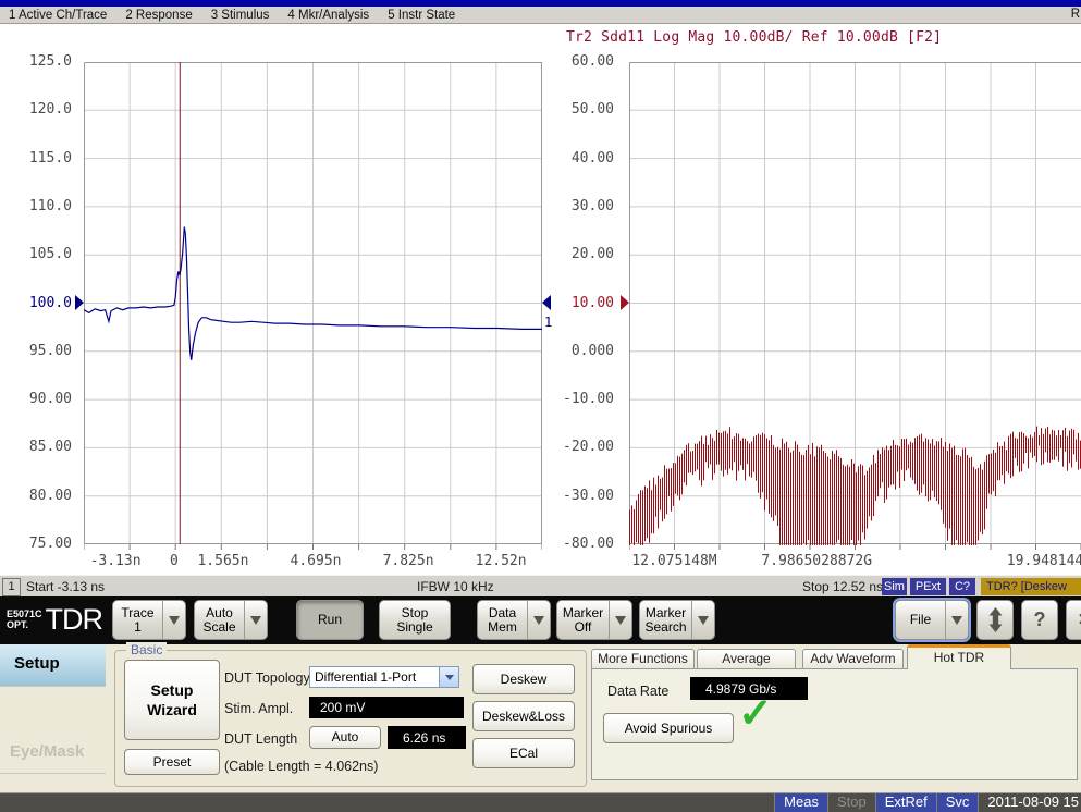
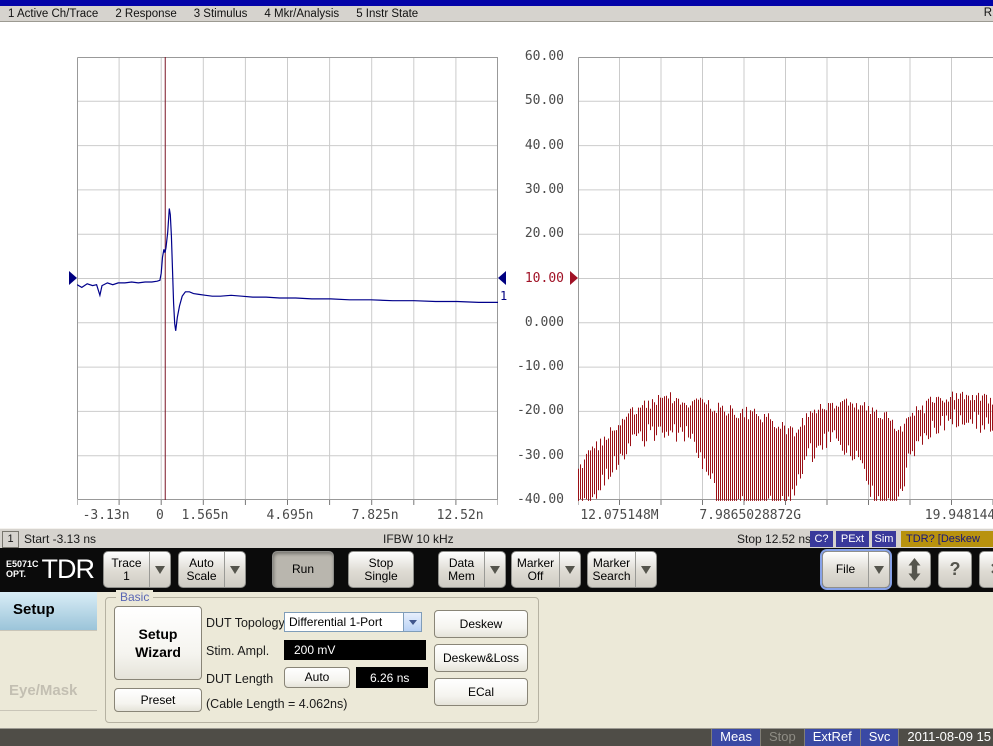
  1 Active Ch/Trace
  2 Response
  3 Stimulus
  4 Mkr/Analysis
  5 Instr State
  R
- Tr2 Sdd11 Log Mag 10.00dB/ Ref 10.00dB [F2]
- 125.0
- 120.0
- 115.0
- 110.0
- 105.0
- 100.0
- 95.00
- 90.00
- 85.00
- 80.00
- 75.00
  60.00
  50.00
  40.00
  30.00
  20.00
  10.00
  0.000
  -10.00
  -20.00
  -30.00
- -80.00
+ -40.00
  -3.13n
  0
  1.565n
  4.695n
  7.825n
  12.52n
  12.075148M
  7.9865028872G
  19.948144
  1
  1
  Start -3.13 ns
  IFBW 10 kHz
  Stop 12.52 ns
- Sim
+ C?
  PExt
- C?
+ Sim
  TDR? [Deskew
  E5071C
  OPT.
  TDR
  Trace
  1
  Auto
  Scale
  Run
  Stop
  Single
  Data
  Mem
  Marker
  Off
  Marker
  Search
  File
  ?
  Setup
  Eye/Mask
  Basic
  Setup
  Wizard
  Preset
  DUT Topology
  Differential 1-Port
  Stim. Ampl.
  200 mV
  DUT Length
  Auto
  6.26 ns
  (Cable Length = 4.062ns)
  Deskew
  Deskew&Loss
  ECal
- More Functions
- Average
- Adv Waveform
- Hot TDR
- Data Rate
- 4.9879 Gb/s
- Avoid Spurious
- ✓
  Meas
  Stop
  ExtRef
  Svc
  2011-08-09 15
